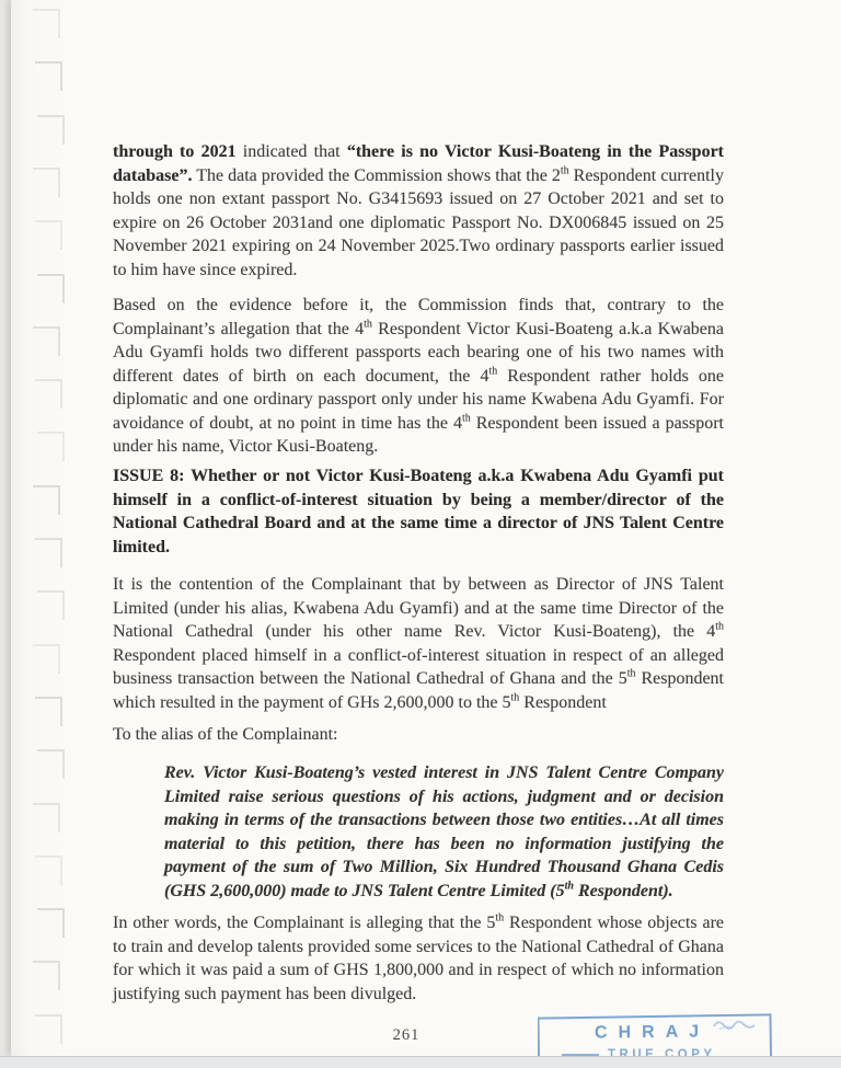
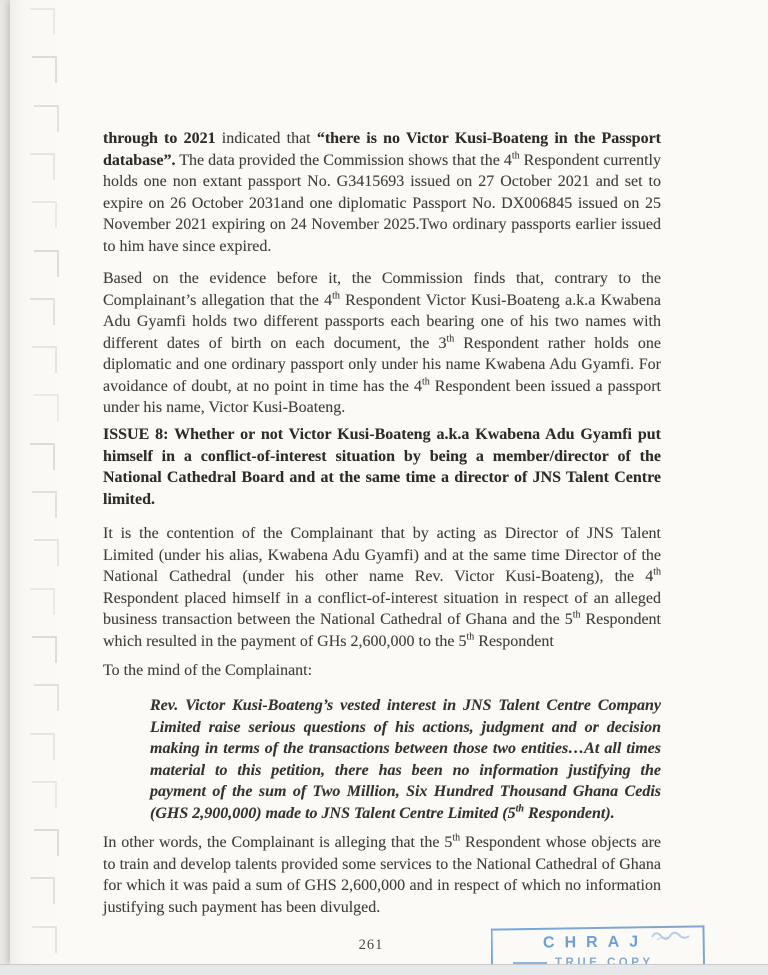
- through to 2021 indicated that “there is no Victor Kusi-Boateng in the Passport database”. The data provided the Commission shows that the 2th Respondent currently holds one non extant passport No. G3415693 issued on 27 October 2021 and set to expire on 26 October 2031and one diplomatic Passport No. DX006845 issued on 25 November 2021 expiring on 24 November 2025.Two ordinary passports earlier issued to him have since expired.
+ through to 2021 indicated that “there is no Victor Kusi-Boateng in the Passport database”. The data provided the Commission shows that the 4th Respondent currently holds one non extant passport No. G3415693 issued on 27 October 2021 and set to expire on 26 October 2031and one diplomatic Passport No. DX006845 issued on 25 November 2021 expiring on 24 November 2025.Two ordinary passports earlier issued to him have since expired.
- Based on the evidence before it, the Commission finds that, contrary to the Complainant’s allegation that the 4th Respondent Victor Kusi-Boateng a.k.a Kwabena Adu Gyamfi holds two different passports each bearing one of his two names with different dates of birth on each document, the 4th Respondent rather holds one diplomatic and one ordinary passport only under his name Kwabena Adu Gyamfi. For avoidance of doubt, at no point in time has the 4th Respondent been issued a passport under his name, Victor Kusi-Boateng.
+ Based on the evidence before it, the Commission finds that, contrary to the Complainant’s allegation that the 4th Respondent Victor Kusi-Boateng a.k.a Kwabena Adu Gyamfi holds two different passports each bearing one of his two names with different dates of birth on each document, the 3th Respondent rather holds one diplomatic and one ordinary passport only under his name Kwabena Adu Gyamfi. For avoidance of doubt, at no point in time has the 4th Respondent been issued a passport under his name, Victor Kusi-Boateng.
  ISSUE 8: Whether or not Victor Kusi-Boateng a.k.a Kwabena Adu Gyamfi put himself in a conflict-of-interest situation by being a member/director of the National Cathedral Board and at the same time a director of JNS Talent Centre limited.
- It is the contention of the Complainant that by between as Director of JNS Talent Limited (under his alias, Kwabena Adu Gyamfi) and at the same time Director of the National Cathedral (under his other name Rev. Victor Kusi-Boateng), the 4th Respondent placed himself in a conflict-of-interest situation in respect of an alleged business transaction between the National Cathedral of Ghana and the 5th Respondent which resulted in the payment of GHs 2,600,000 to the 5th Respondent
+ It is the contention of the Complainant that by acting as Director of JNS Talent Limited (under his alias, Kwabena Adu Gyamfi) and at the same time Director of the National Cathedral (under his other name Rev. Victor Kusi-Boateng), the 4th Respondent placed himself in a conflict-of-interest situation in respect of an alleged business transaction between the National Cathedral of Ghana and the 5th Respondent which resulted in the payment of GHs 2,600,000 to the 5th Respondent
- To the alias of the Complainant:
+ To the mind of the Complainant:
- Rev. Victor Kusi-Boateng’s vested interest in JNS Talent Centre Company Limited raise serious questions of his actions, judgment and or decision making in terms of the transactions between those two entities…At all times material to this petition, there has been no information justifying the payment of the sum of Two Million, Six Hundred Thousand Ghana Cedis (GHS 2,600,000) made to JNS Talent Centre Limited (5th Respondent).
+ Rev. Victor Kusi-Boateng’s vested interest in JNS Talent Centre Company Limited raise serious questions of his actions, judgment and or decision making in terms of the transactions between those two entities…At all times material to this petition, there has been no information justifying the payment of the sum of Two Million, Six Hundred Thousand Ghana Cedis (GHS 2,900,000) made to JNS Talent Centre Limited (5th Respondent).
- In other words, the Complainant is alleging that the 5th Respondent whose objects are to train and develop talents provided some services to the National Cathedral of Ghana for which it was paid a sum of GHS 1,800,000 and in respect of which no information justifying such payment has been divulged.
+ In other words, the Complainant is alleging that the 5th Respondent whose objects are to train and develop talents provided some services to the National Cathedral of Ghana for which it was paid a sum of GHS 2,600,000 and in respect of which no information justifying such payment has been divulged.
  261
  CHRAJ
  TRUE COPY
